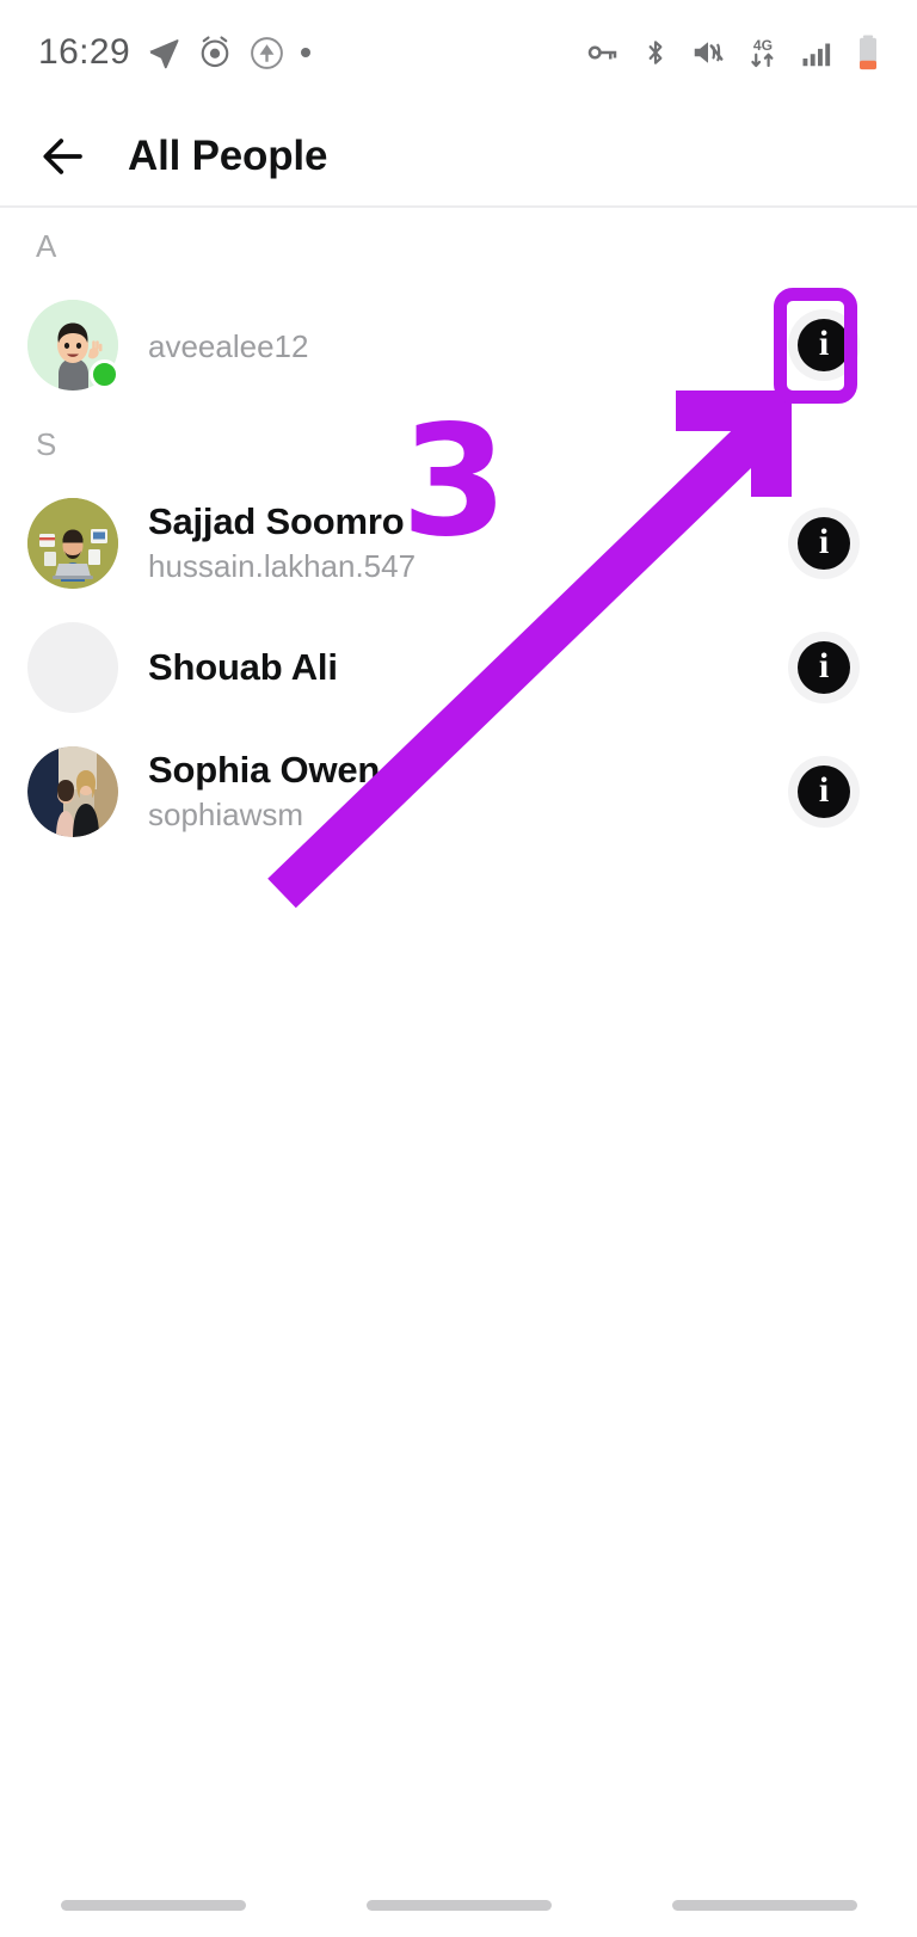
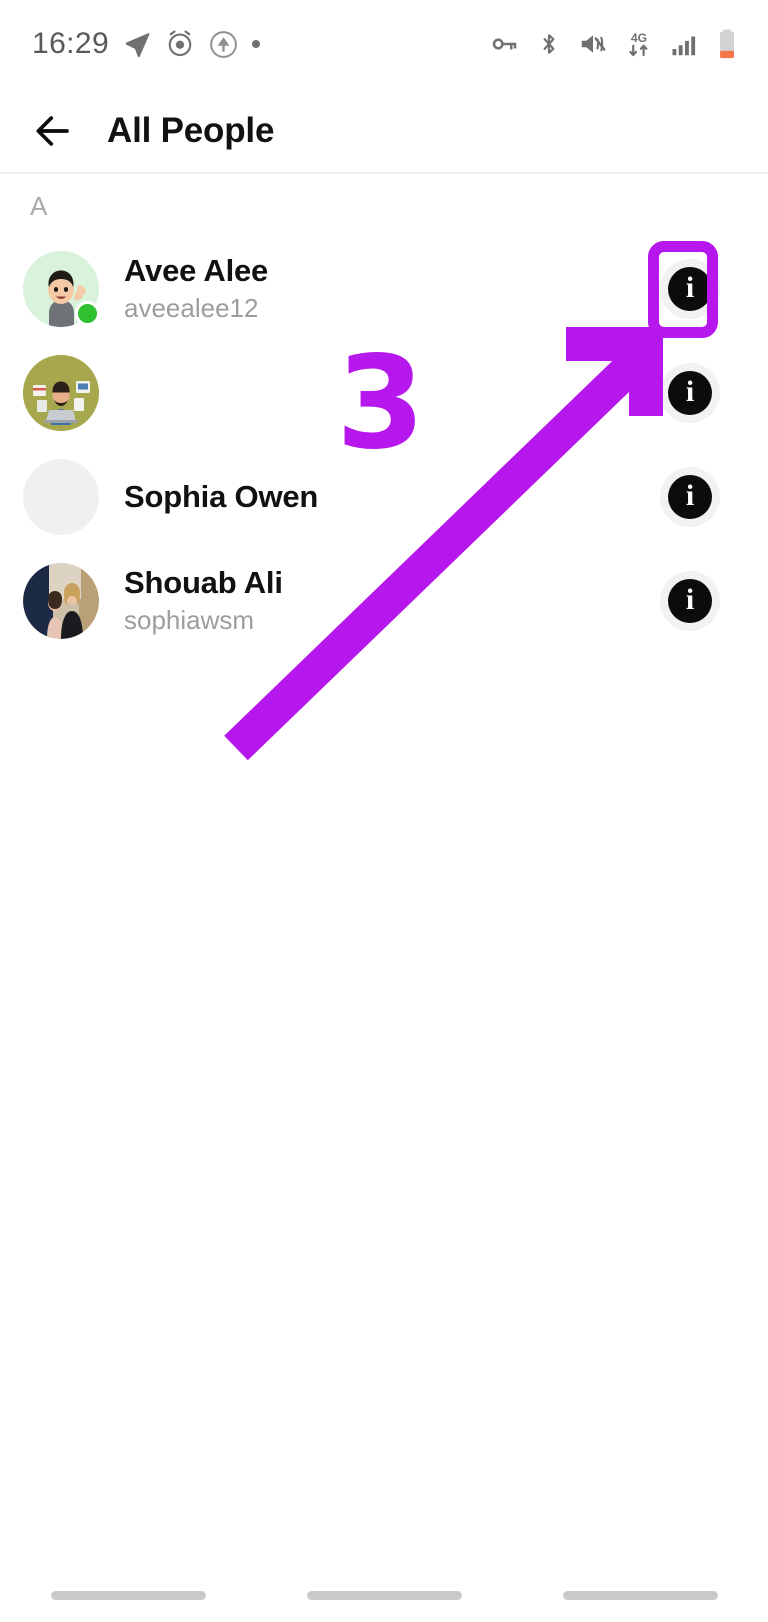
  16:29
  4G
  All People
  A
+ Avee Alee
  aveealee12
  i
- S
- Sajjad Soomro
- hussain.lakhan.547
  i
- Shouab Ali
+ Sophia Owen
  i
- Sophia Owen
+ Shouab Ali
  sophiawsm
  i
  3
